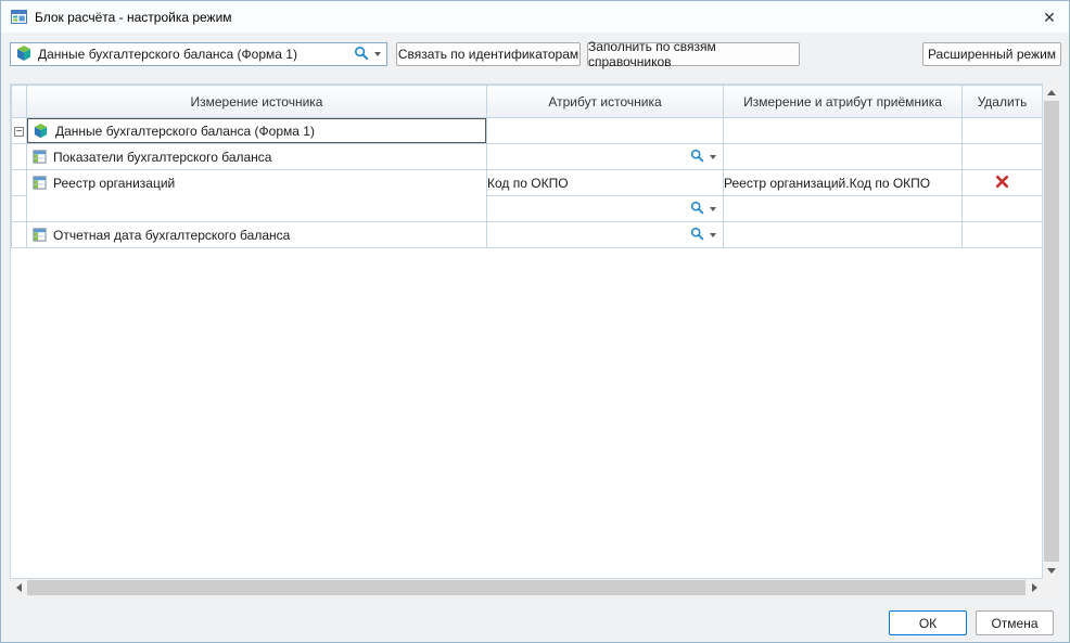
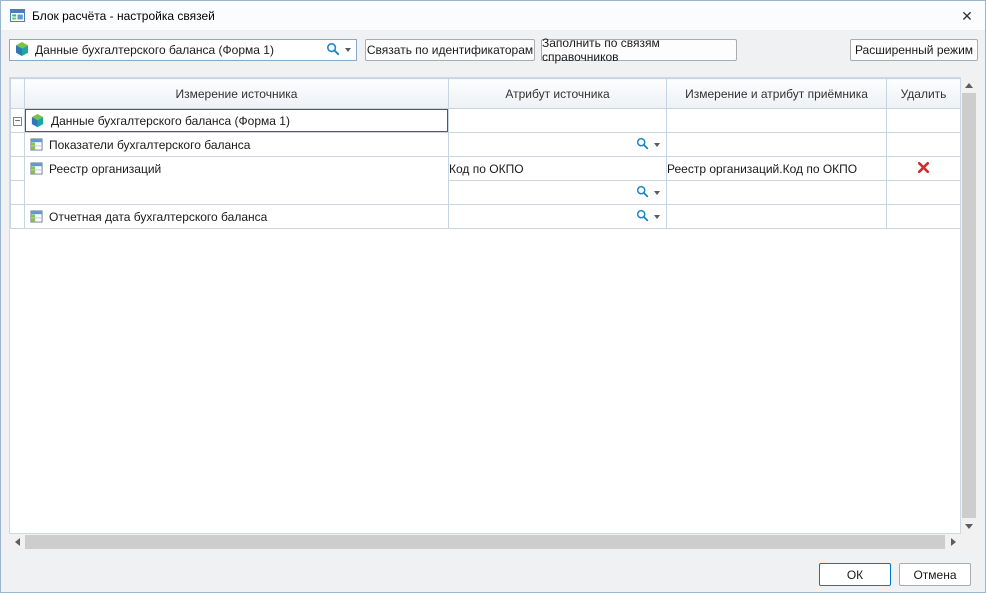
- Блок расчёта - настройка режим
+ Блок расчёта - настройка связей
  ✕
  Данные бухгалтерского баланса (Форма 1)
  Связать по идентификаторам
  Заполнить по связям справочников
  Расширенный режим
  	Измерение источника	Атрибут источника	Измерение и атрибут приёмника	Удалить
  −	Данные бухгалтерского баланса (Форма 1)
  	Показатели бухгалтерского баланса
  	Реестр организаций	Код по ОКПО	Реестр организаций.Код по ОКПО
  	Отчетная дата бухгалтерского баланса
  ОК
  Отмена
